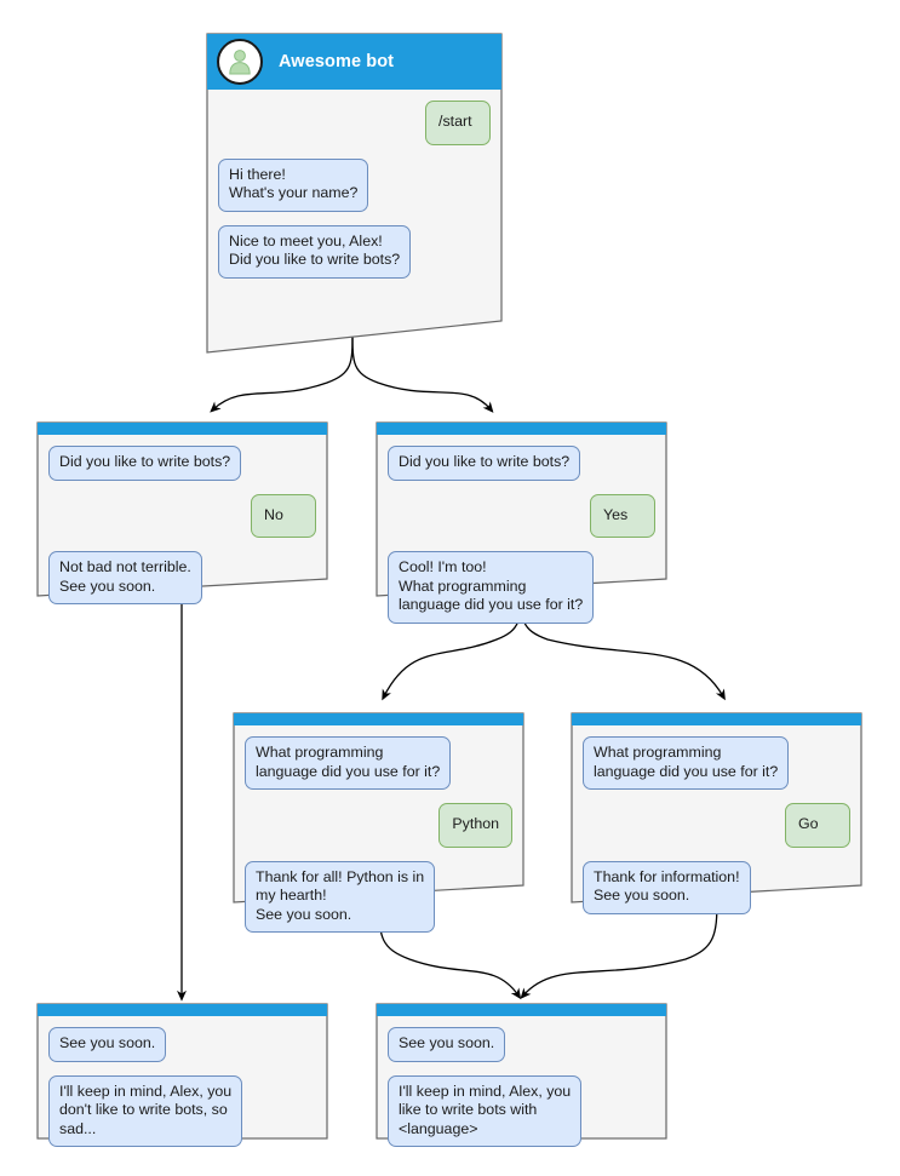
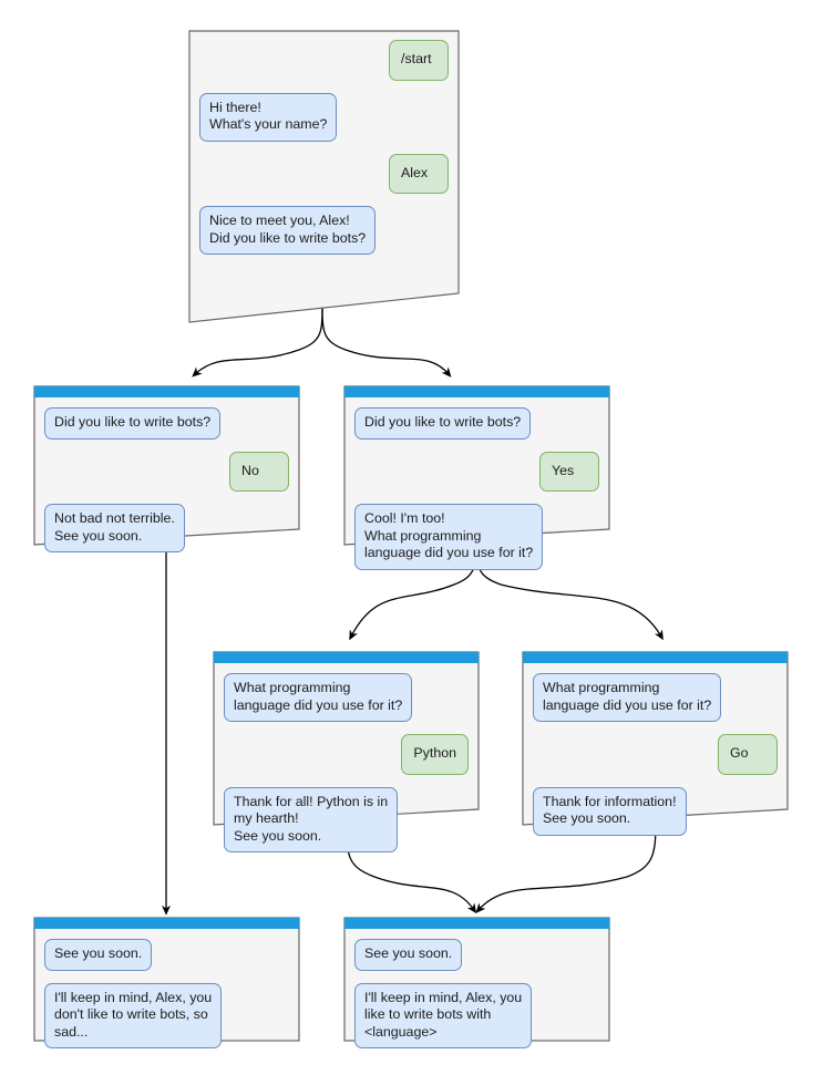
- Awesome bot
  /start
  Hi there!
  What's your name?
+ Alex
  Nice to meet you, Alex!
  Did you like to write bots?
  Did you like to write bots?
  No
  Not bad not terrible.
  See you soon.
  Did you like to write bots?
  Yes
  Cool! I'm too!
  What programming
  language did you use for it?
  What programming
  language did you use for it?
  Python
  Thank for all! Python is in
  my hearth!
  See you soon.
  What programming
  language did you use for it?
  Go
  Thank for information!
  See you soon.
  See you soon.
  I'll keep in mind, Alex, you
  don't like to write bots, so
  sad...
  See you soon.
  I'll keep in mind, Alex, you
  like to write bots with
  <language>
